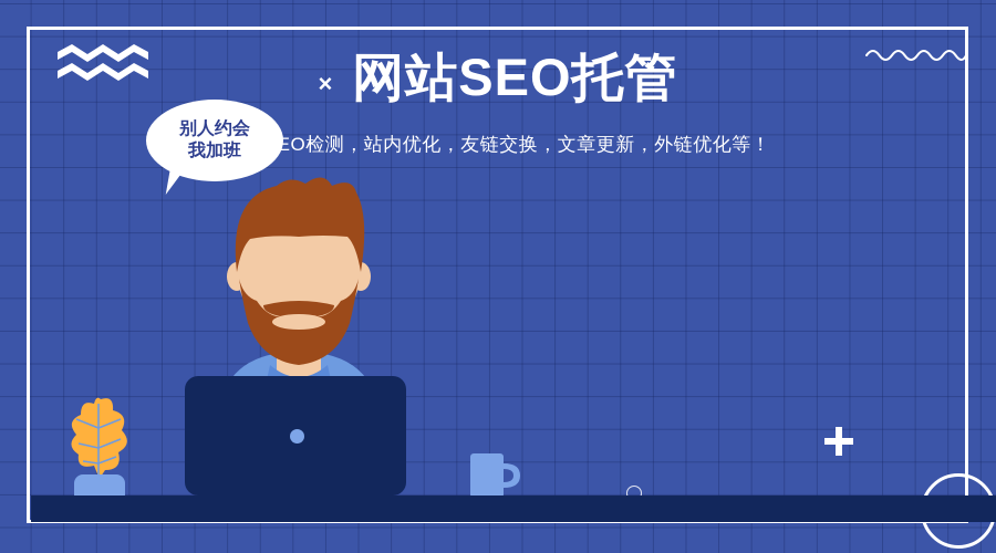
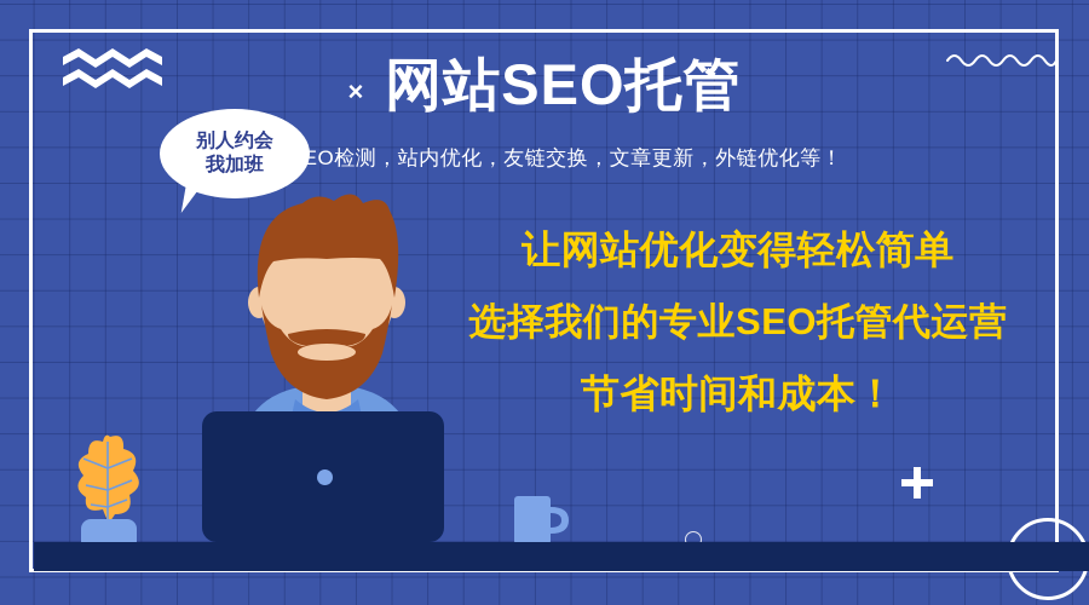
  别人约会
  我加班
  ×
  网站SEO托管
  EO检测，站内优化，友链交换，文章更新，外链优化等！
+ 让网站优化变得轻松简单
+ 选择我们的专业SEO托管代运营
+ 节省时间和成本！
